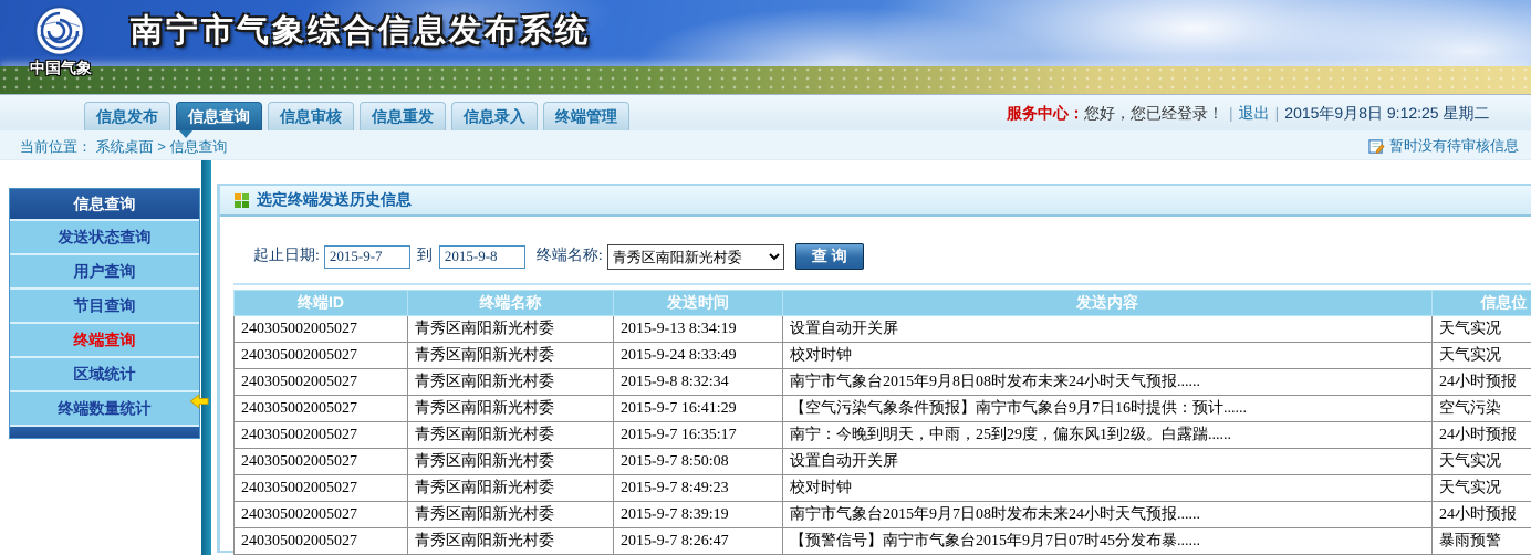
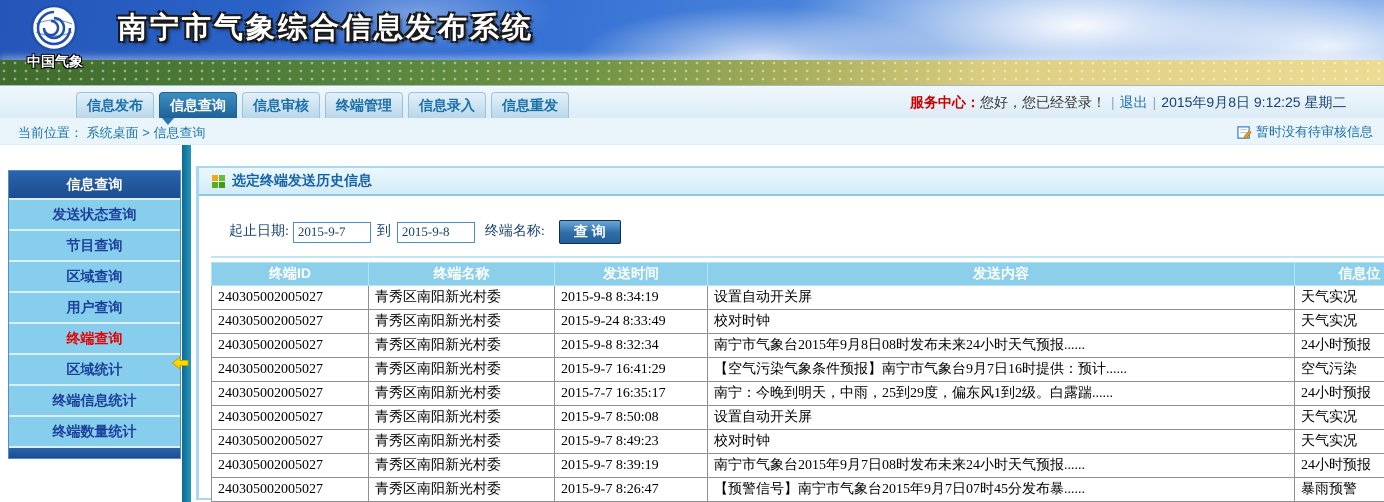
  中国气象
  南宁市气象综合信息发布系统
  信息发布
  信息查询
  信息审核
- 信息重发
+ 终端管理
  信息录入
- 终端管理
+ 信息重发
  服务中心：您好，您已经登录！ | 退出 | 2015年9月8日 9:12:25 星期二
  当前位置： 系统桌面 > 信息查询
  暂时没有待审核信息
  信息查询
  发送状态查询
- 用户查询
+ 节目查询
+ 区域查询
- 节目查询
+ 用户查询
  终端查询
  区域统计
+ 终端信息统计
  终端数量统计
  选定终端发送历史信息
  起止日期:
  2015-9-7
  到
  2015-9-8
  终端名称:
- 青秀区南阳新光村委
  查 询
  终端ID	终端名称	发送时间	发送内容	信息位
- 240305002005027	青秀区南阳新光村委	2015-9-13 8:34:19	设置自动开关屏	天气实况
+ 240305002005027	青秀区南阳新光村委	2015-9-8 8:34:19	设置自动开关屏	天气实况
  240305002005027	青秀区南阳新光村委	2015-9-24 8:33:49	校对时钟	天气实况
  240305002005027	青秀区南阳新光村委	2015-9-8 8:32:34	南宁市气象台2015年9月8日08时发布未来24小时天气预报......	24小时预报
  240305002005027	青秀区南阳新光村委	2015-9-7 16:41:29	【空气污染气象条件预报】南宁市气象台9月7日16时提供：预计......	空气污染
- 240305002005027	青秀区南阳新光村委	2015-9-7 16:35:17	南宁：今晚到明天，中雨，25到29度，偏东风1到2级。白露踹......	24小时预报
+ 240305002005027	青秀区南阳新光村委	2015-7-7 16:35:17	南宁：今晚到明天，中雨，25到29度，偏东风1到2级。白露踹......	24小时预报
  240305002005027	青秀区南阳新光村委	2015-9-7 8:50:08	设置自动开关屏	天气实况
  240305002005027	青秀区南阳新光村委	2015-9-7 8:49:23	校对时钟	天气实况
  240305002005027	青秀区南阳新光村委	2015-9-7 8:39:19	南宁市气象台2015年9月7日08时发布未来24小时天气预报......	24小时预报
  240305002005027	青秀区南阳新光村委	2015-9-7 8:26:47	【预警信号】南宁市气象台2015年9月7日07时45分发布暴......	暴雨预警
